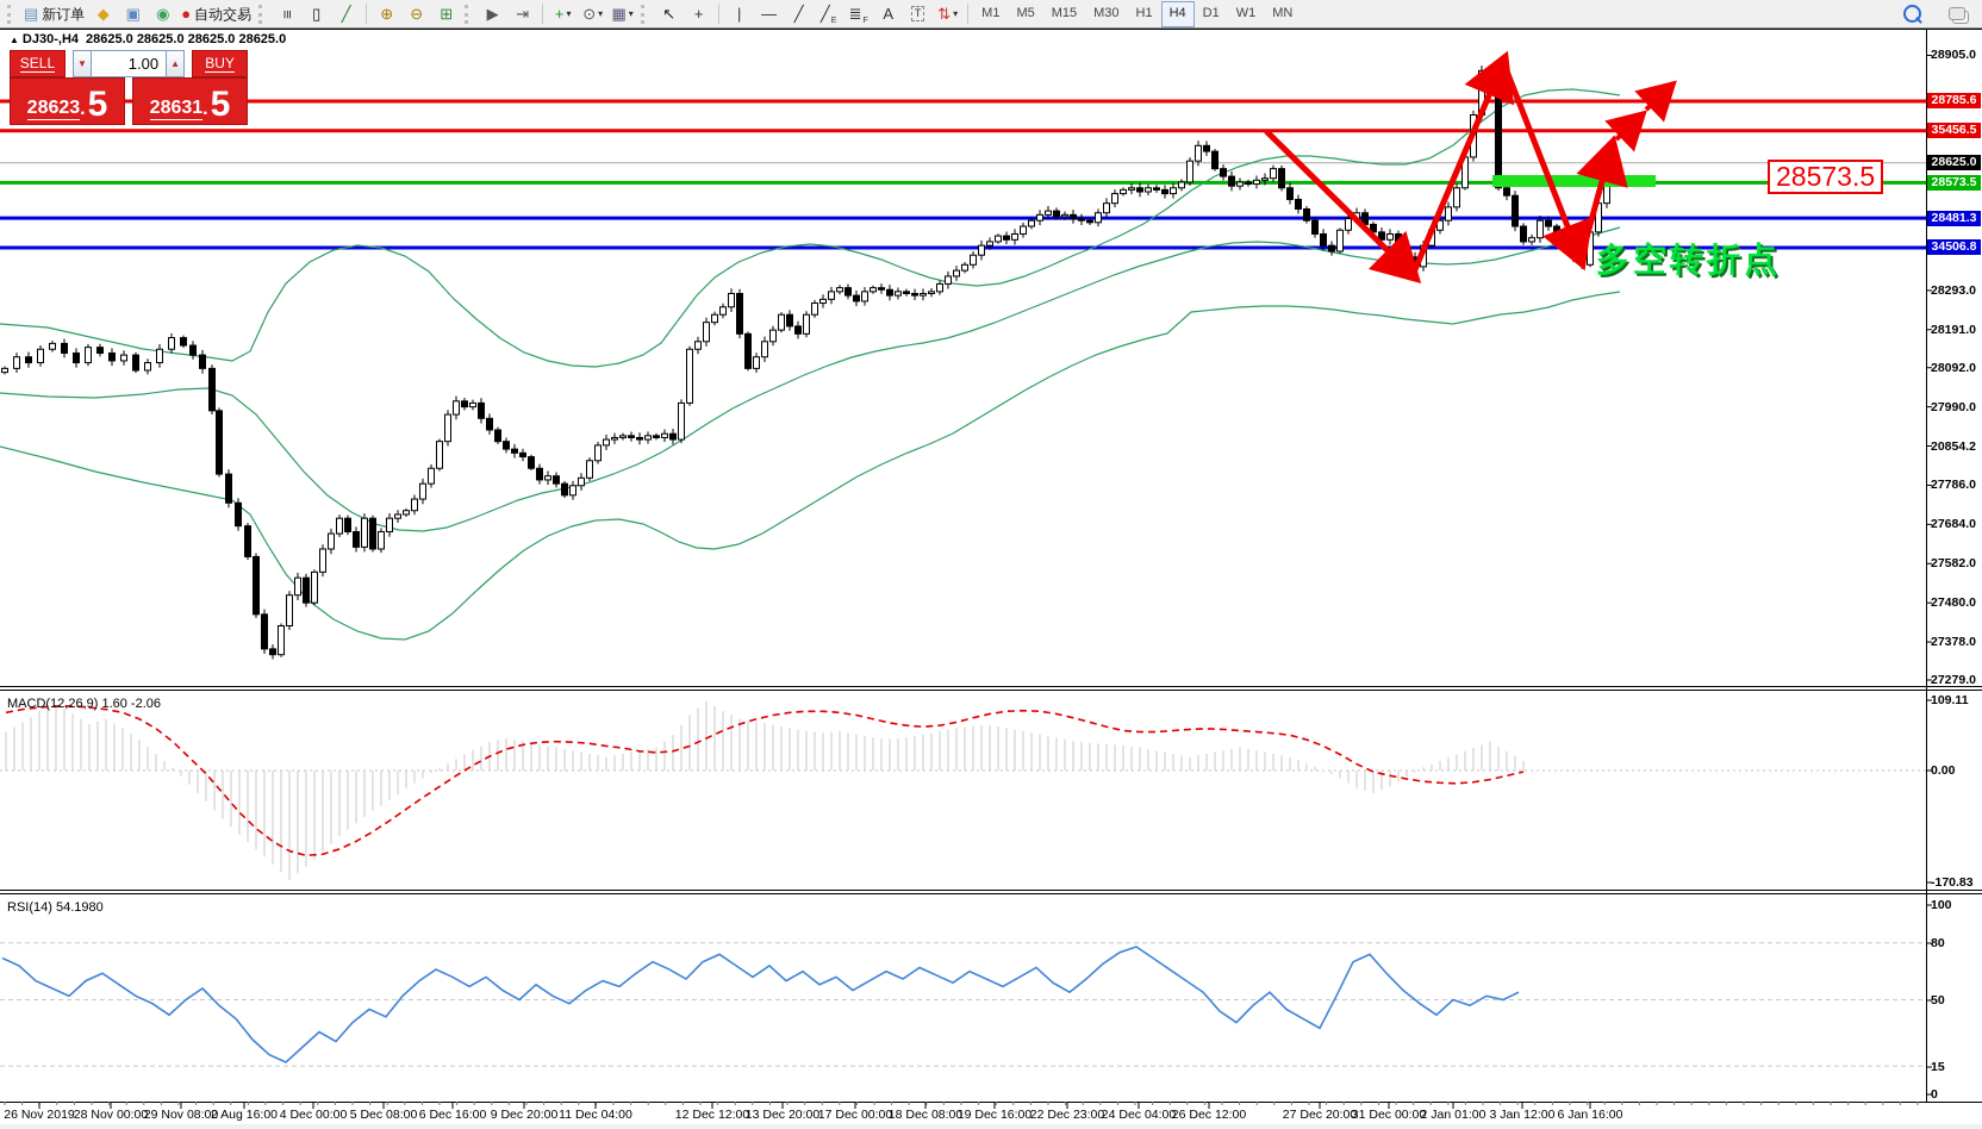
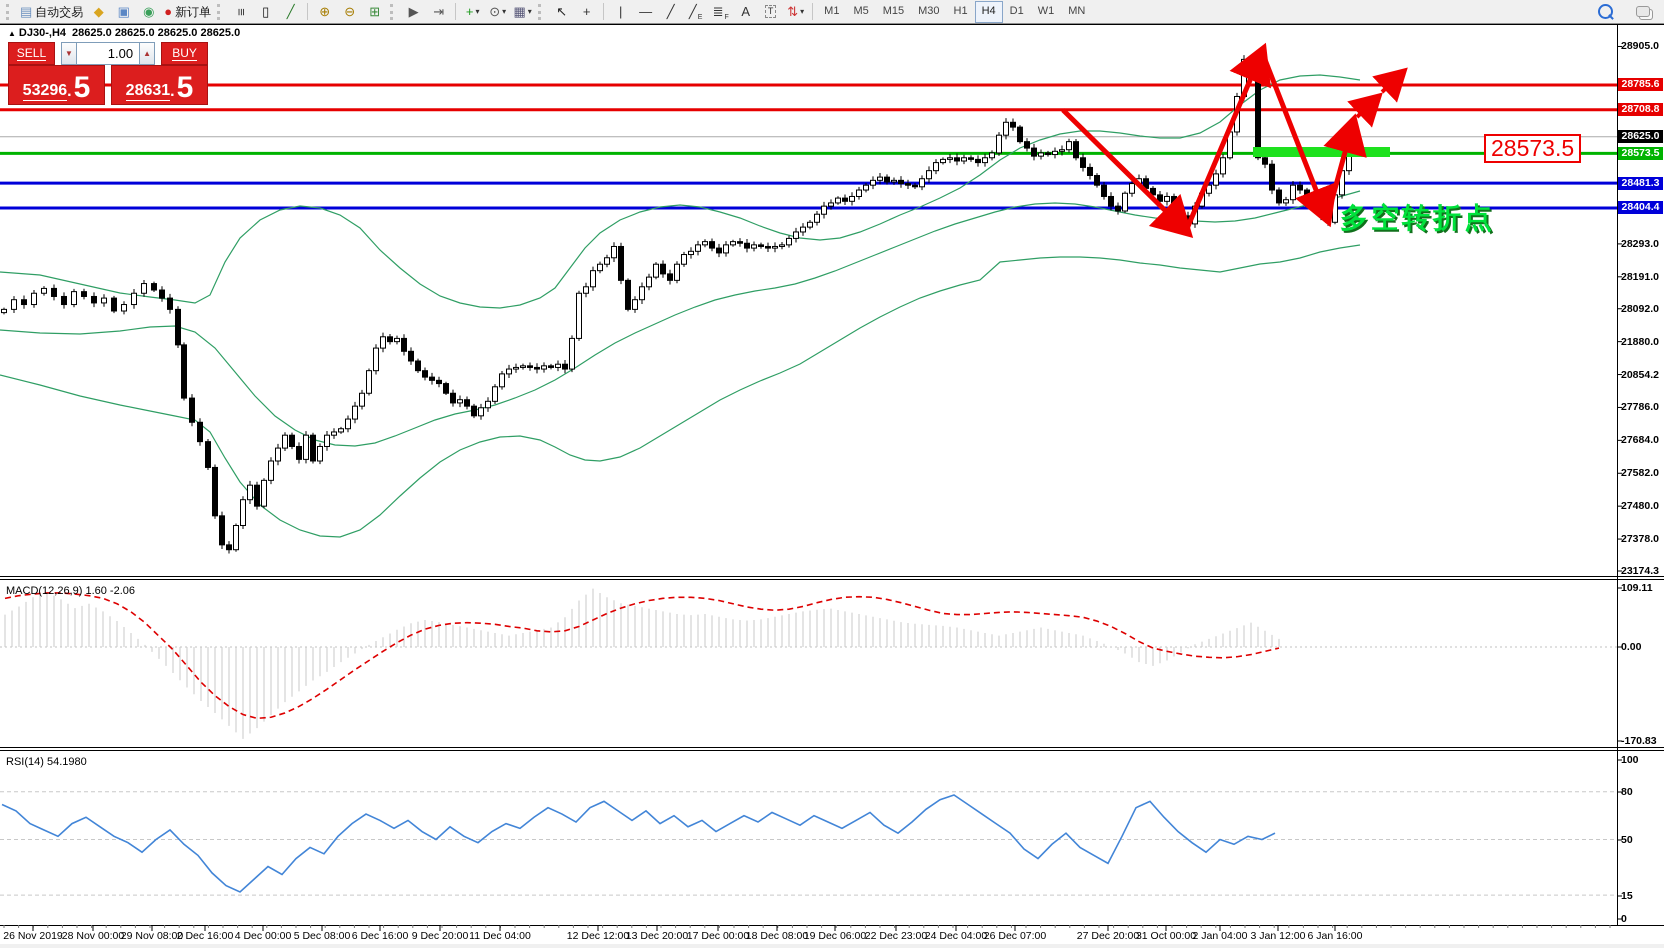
  ▤
- 新订单
+ 自动交易
  ◆
  ▣
  ◉
  ●
- 自动交易
+ 新订单
  ▯
  ╱
  ⊕
  ⊖
  ⊞
  ▶
  ⇥
  +
  ▾
  ⊙
  ▾
  ▦
  ▾
  ↖
  +
  |
  —
  ╱
  ╱
  ≣
  A
  T
  ⇅
  ▾
  M1
  M5
  M15
  M30
  H1
  H4
  D1
  W1
  MN
  ▲ DJ30-,H4 28625.0 28625.0 28625.0 28625.0
  SELL
  ▼
  1.00
  ▲
  BUY
- 28623
+ 53296
  .
  5
  28631
  .
  5
  MACD(12,26,9) 1.60 -2.06
  RSI(14) 54.1980
  28573.5
  多空转折点
  28905.0
  28293.0
  28191.0
  28092.0
- 27990.0
+ 21880.0
  20854.2
  27786.0
  27684.0
  27582.0
  27480.0
  27378.0
- 27279.0
+ 23174.3
  28785.6
- 35456.5
+ 28708.8
  28625.0
  28573.5
  28481.3
- 34506.8
+ 28404.4
  109.11
  0.00
  -170.83
  100
  80
  50
  15
  0
  26 Nov 2019
  28 Nov 00:00
  29 Nov 08:00
- 2 Aug 16:00
+ 2 Dec 16:00
  4 Dec 00:00
  5 Dec 08:00
  6 Dec 16:00
  9 Dec 20:00
  11 Dec 04:00
  12 Dec 12:00
  13 Dec 20:00
  17 Dec 00:00
  18 Dec 08:00
- 19 Dec 16:00
+ 19 Dec 06:00
  22 Dec 23:00
  24 Dec 04:00
- 26 Dec 12:00
+ 26 Dec 07:00
  27 Dec 20:00
- 31 Dec 00:00
+ 31 Oct 00:00
- 2 Jan 01:00
+ 2 Jan 04:00
  3 Jan 12:00
  6 Jan 16:00
